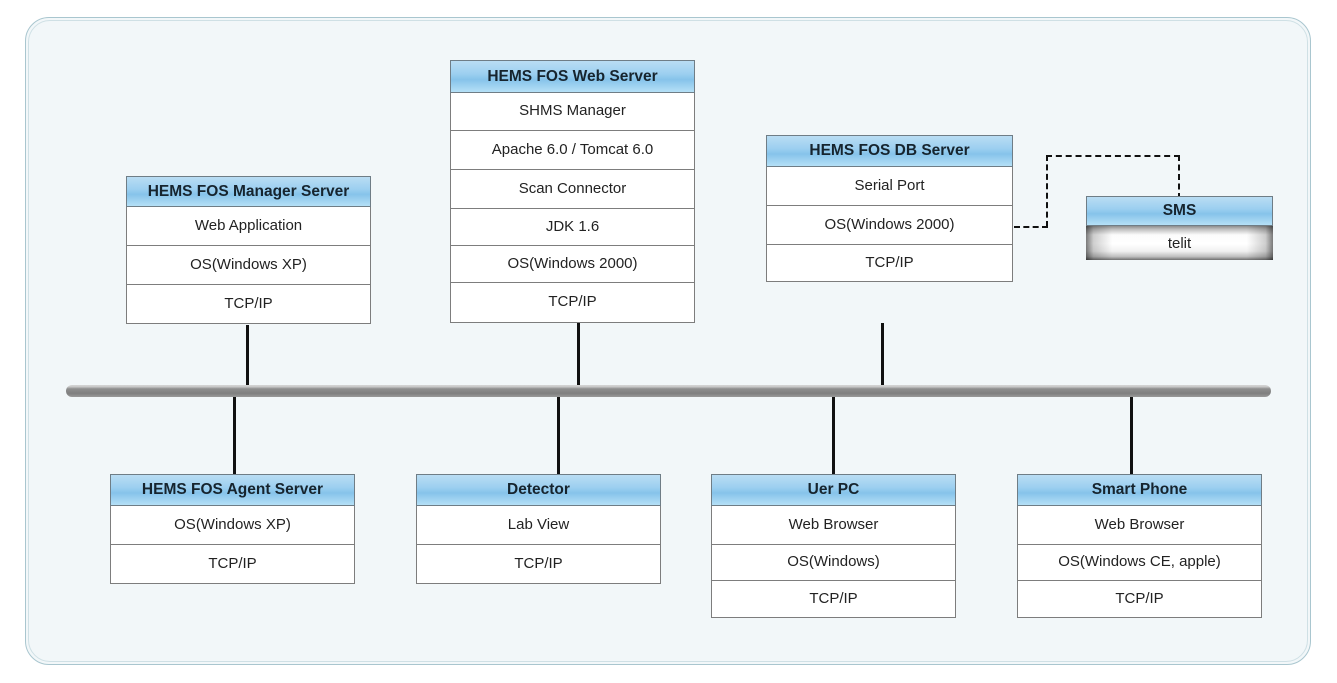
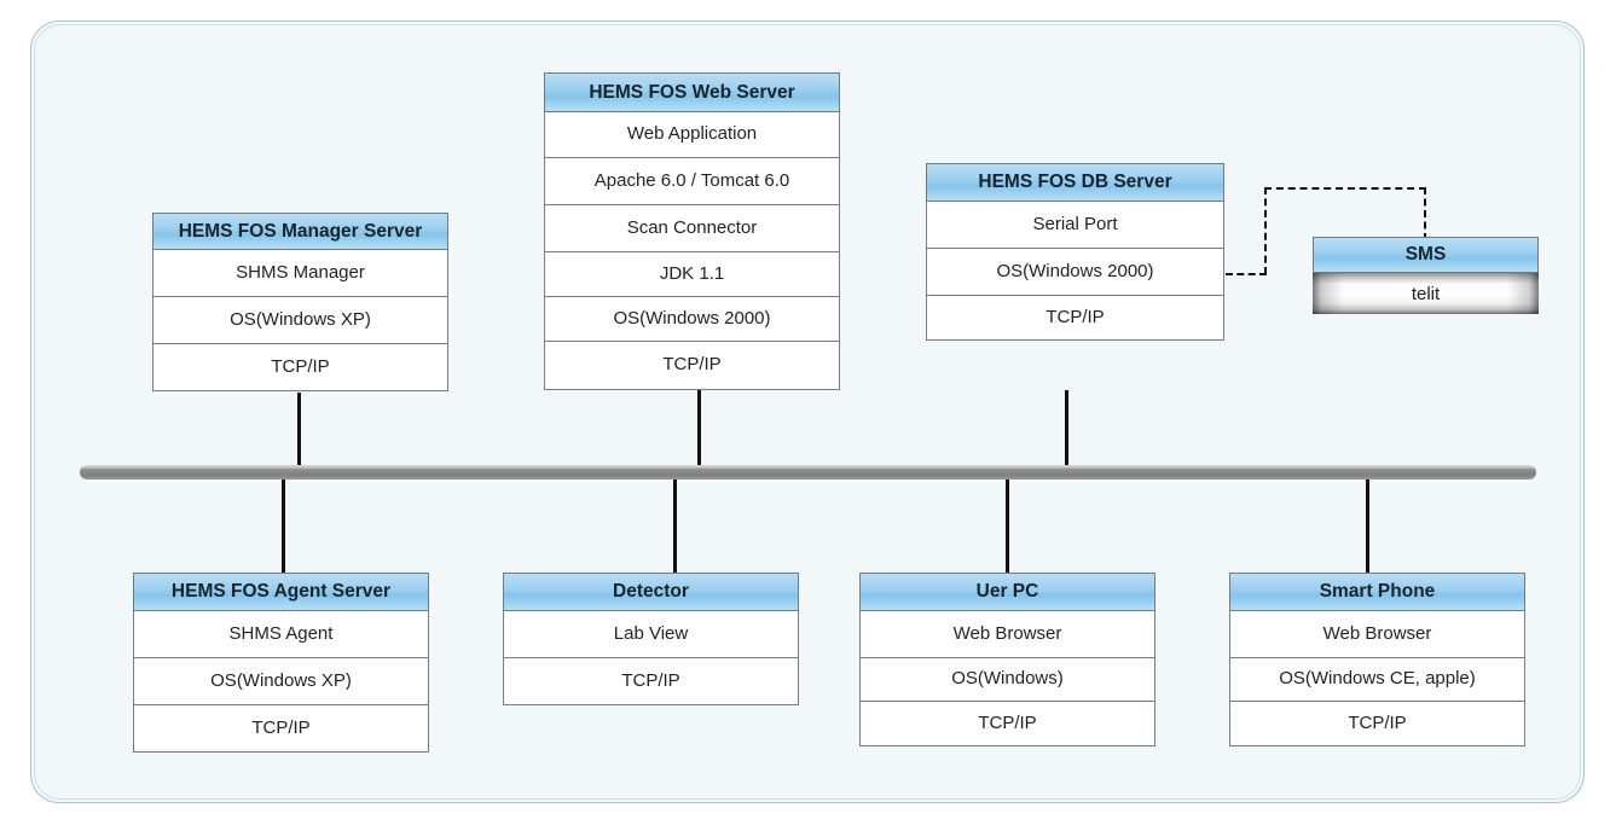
  HEMS FOS Manager Server
- Web Application
+ SHMS Manager
  OS(Windows XP)
  TCP/IP
  HEMS FOS Web Server
- SHMS Manager
+ Web Application
  Apache 6.0 / Tomcat 6.0
  Scan Connector
- JDK 1.6
+ JDK 1.1
  OS(Windows 2000)
  TCP/IP
  HEMS FOS DB Server
  Serial Port
  OS(Windows 2000)
  TCP/IP
  SMS
  telit
  HEMS FOS Agent Server
+ SHMS Agent
  OS(Windows XP)
  TCP/IP
  Detector
  Lab View
  TCP/IP
  Uer PC
  Web Browser
  OS(Windows)
  TCP/IP
  Smart Phone
  Web Browser
  OS(Windows CE, apple)
  TCP/IP
